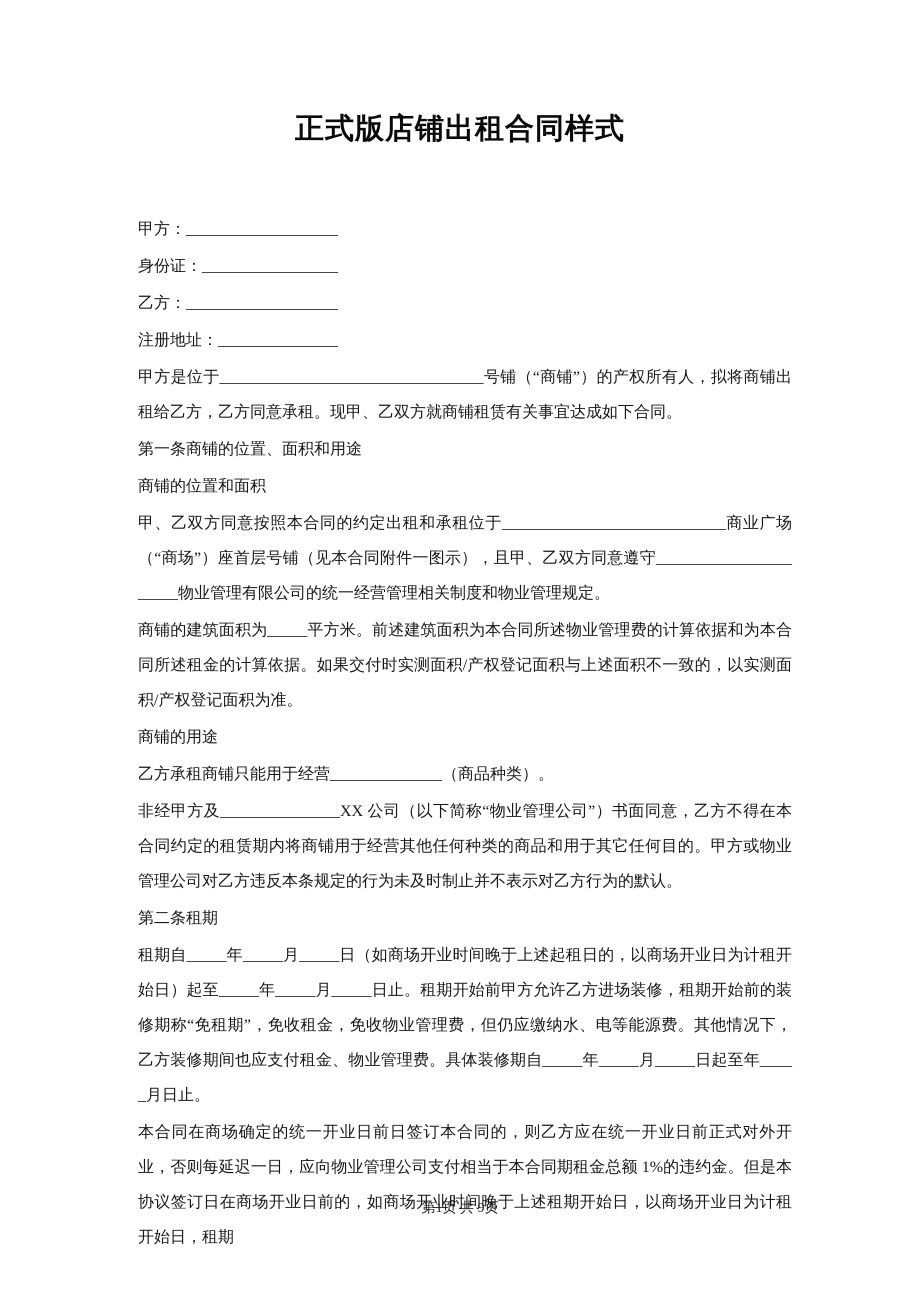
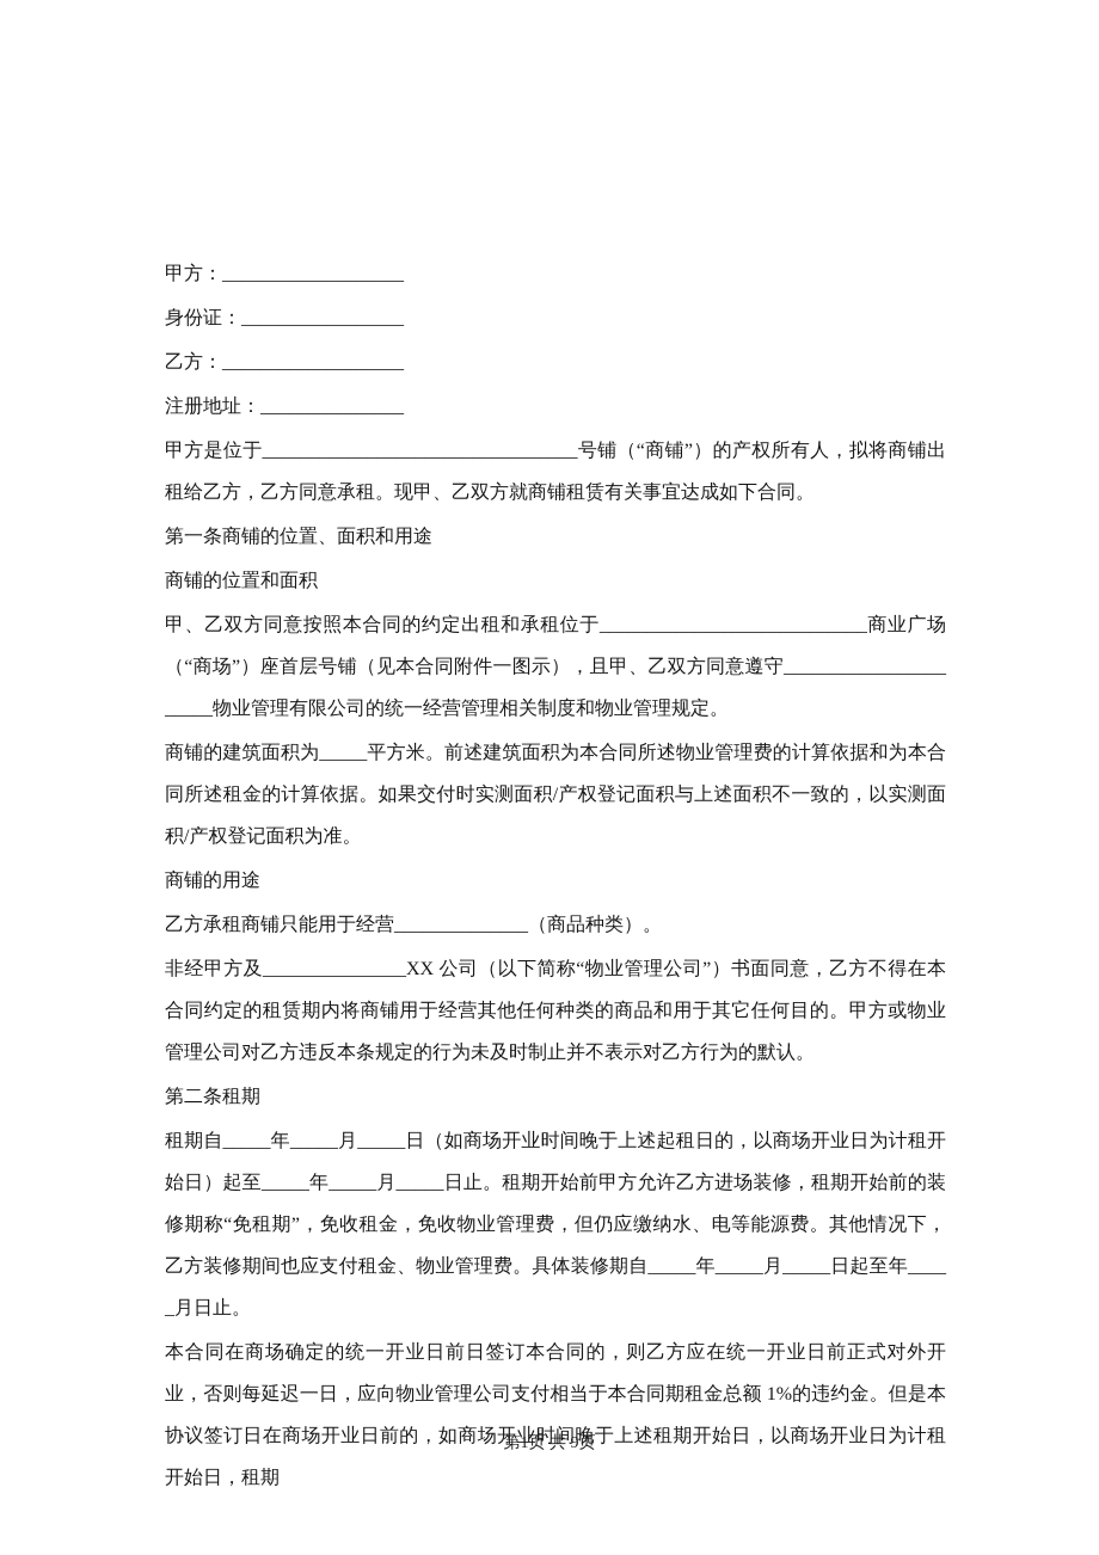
- 正式版店铺出租合同样式
  甲方：___________________
  身份证：_________________
  乙方：___________________
  注册地址：_______________
  甲方是位于_________________________________号铺（“商铺”）的产权所有人，拟将商铺出租给乙方，乙方同意承租。现甲、乙双方就商铺租赁有关事宜达成如下合同。
  第一条商铺的位置、面积和用途
  商铺的位置和面积
  甲、乙双方同意按照本合同的约定出租和承租位于____________________________商业广场（“商场”）座首层号铺（见本合同附件一图示），且甲、乙双方同意遵守______________________物业管理有限公司的统一经营管理相关制度和物业管理规定。
  商铺的建筑面积为_____平方米。前述建筑面积为本合同所述物业管理费的计算依据和为本合同所述租金的计算依据。如果交付时实测面积/产权登记面积与上述面积不一致的，以实测面积/产权登记面积为准。
  商铺的用途
  乙方承租商铺只能用于经营______________（商品种类）。
  非经甲方及_______________XX 公司（以下简称“物业管理公司”）书面同意，乙方不得在本合同约定的租赁期内将商铺用于经营其他任何种类的商品和用于其它任何目的。甲方或物业管理公司对乙方违反本条规定的行为未及时制止并不表示对乙方行为的默认。
  第二条租期
  租期自_____年_____月_____日（如商场开业时间晚于上述起租日的，以商场开业日为计租开始日）起至_____年_____月_____日止。租期开始前甲方允许乙方进场装修，租期开始前的装修期称“免租期”，免收租金，免收物业管理费，但仍应缴纳水、电等能源费。其他情况下，乙方装修期间也应支付租金、物业管理费。具体装修期自_____年_____月_____日起至年_____月日止。
  本合同在商场确定的统一开业日前日签订本合同的，则乙方应在统一开业日前正式对外开业，否则每延迟一日，应向物业管理公司支付相当于本合同期租金总额 1%的违约金。但是本协议签订日在商场开业日前的，如商场开业时间晚于上述租期开始日，以商场开业日为计租开始日，租期
  第1页 共 9页
